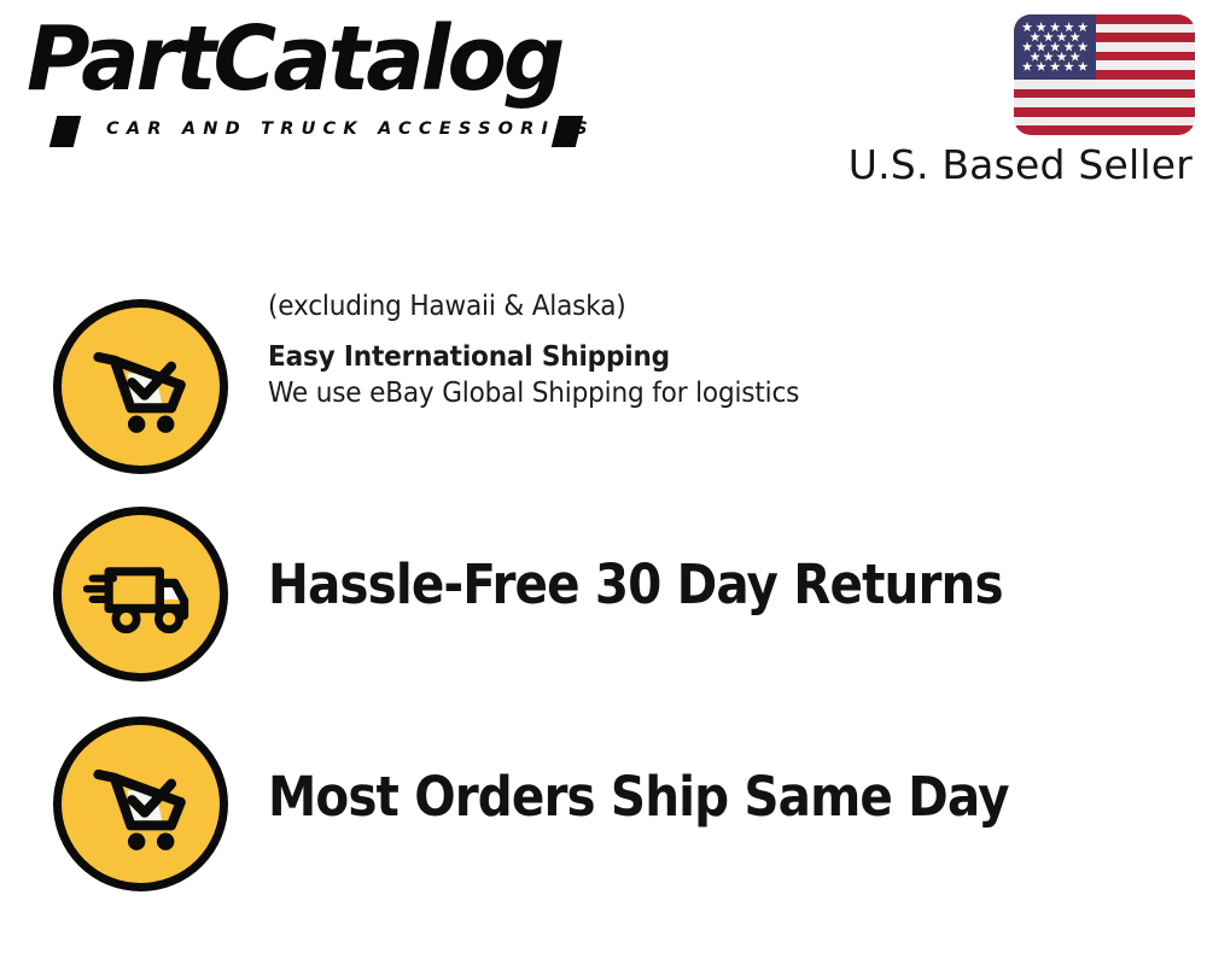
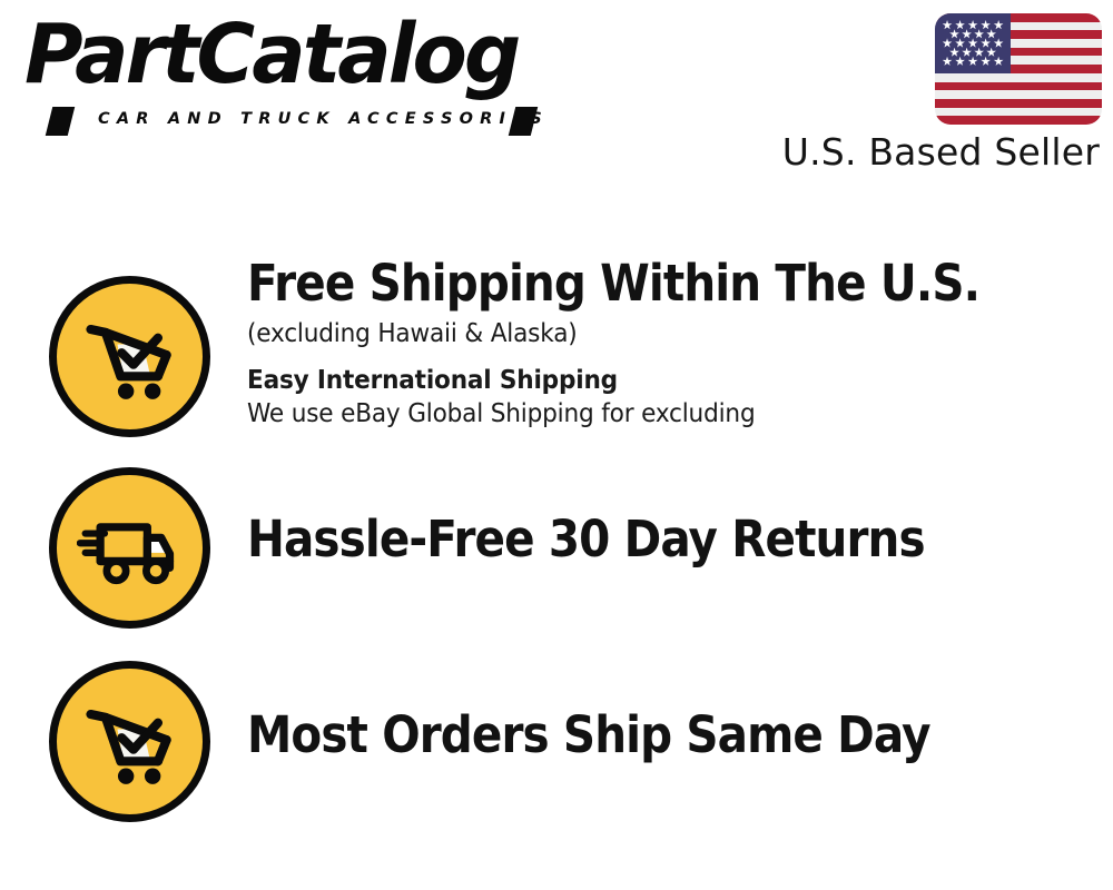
  PartCatalog
  CAR AND TRUCK ACCESSORIES
  U.S. Based Seller
+ Free Shipping Within The U.S.
  (excluding Hawaii & Alaska)
  Easy International Shipping
- We use eBay Global Shipping for logistics
+ We use eBay Global Shipping for excluding
  Hassle-Free 30 Day Returns
  Most Orders Ship Same Day
